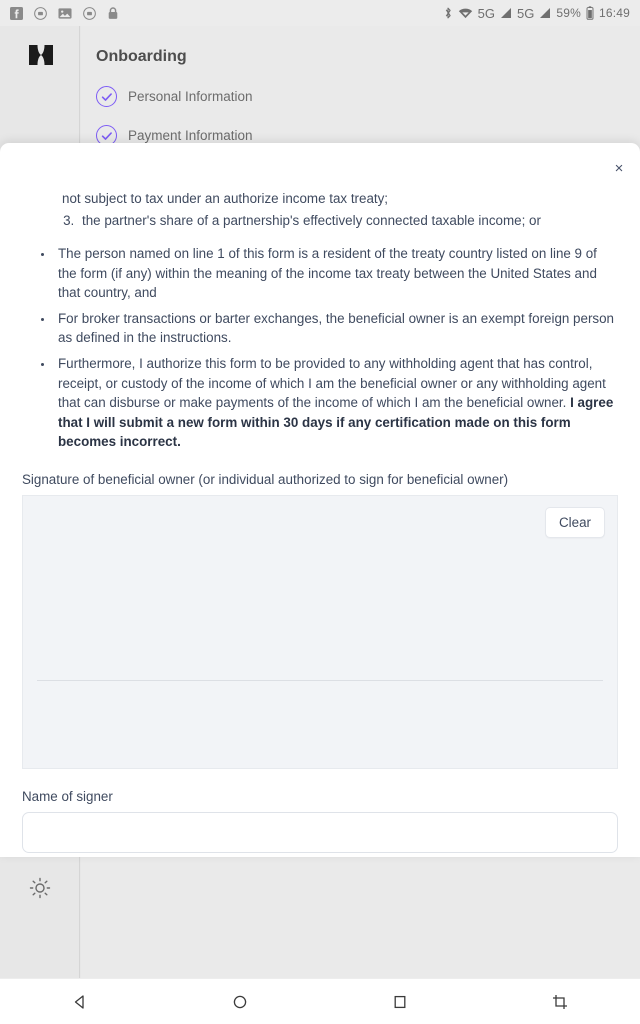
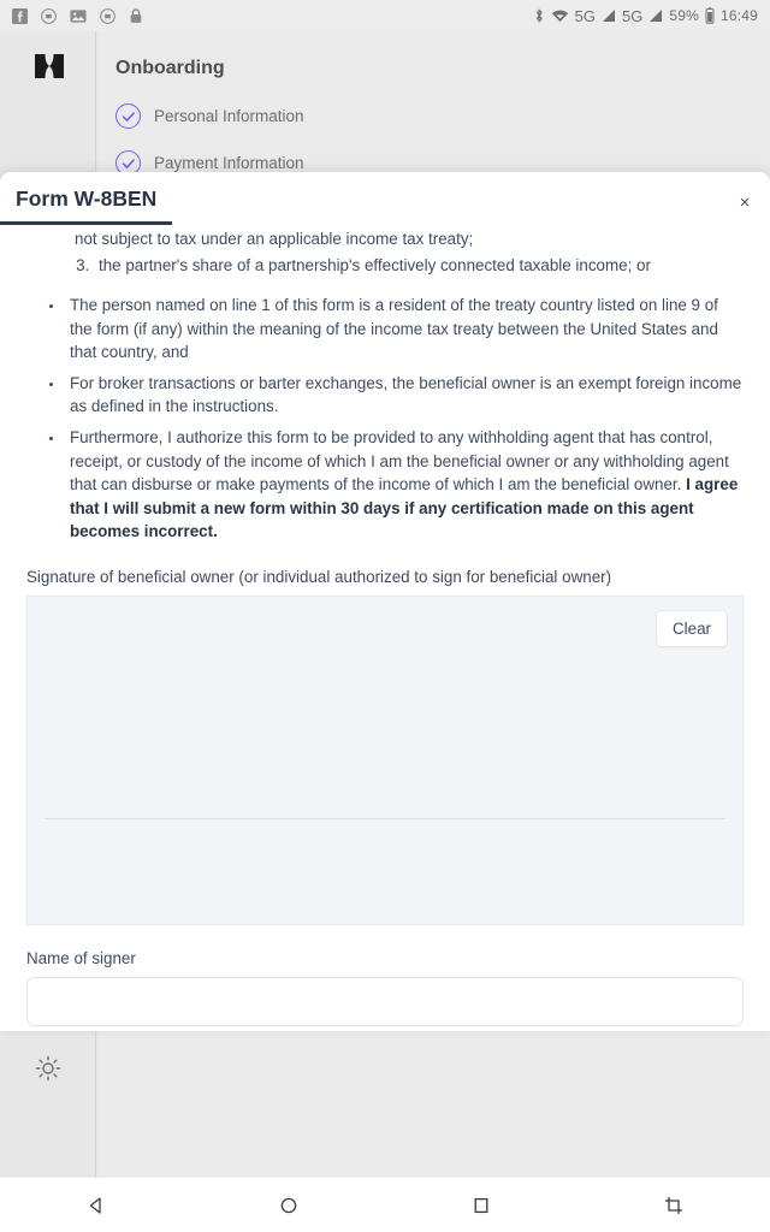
  5G
  5G
  59%
  16:49
  Onboarding
  Personal Information
  Payment Information
  ×
+ Form W-8BEN
- not subject to tax under an authorize income tax treaty;
+ not subject to tax under an applicable income tax treaty;
  the partner's share of a partnership's effectively connected taxable income; or
  The person named on line 1 of this form is a resident of the treaty country listed on line 9 of the form (if any) within the meaning of the income tax treaty between the United States and that country, and
- For broker transactions or barter exchanges, the beneficial owner is an exempt foreign person as defined in the instructions.
+ For broker transactions or barter exchanges, the beneficial owner is an exempt foreign income as defined in the instructions.
- Furthermore, I authorize this form to be provided to any withholding agent that has control, receipt, or custody of the income of which I am the beneficial owner or any withholding agent that can disburse or make payments of the income of which I am the beneficial owner. I agree that I will submit a new form within 30 days if any certification made on this form becomes incorrect.
+ Furthermore, I authorize this form to be provided to any withholding agent that has control, receipt, or custody of the income of which I am the beneficial owner or any withholding agent that can disburse or make payments of the income of which I am the beneficial owner. I agree that I will submit a new form within 30 days if any certification made on this agent becomes incorrect.
  Signature of beneficial owner (or individual authorized to sign for beneficial owner)
  Clear
  Name of signer
